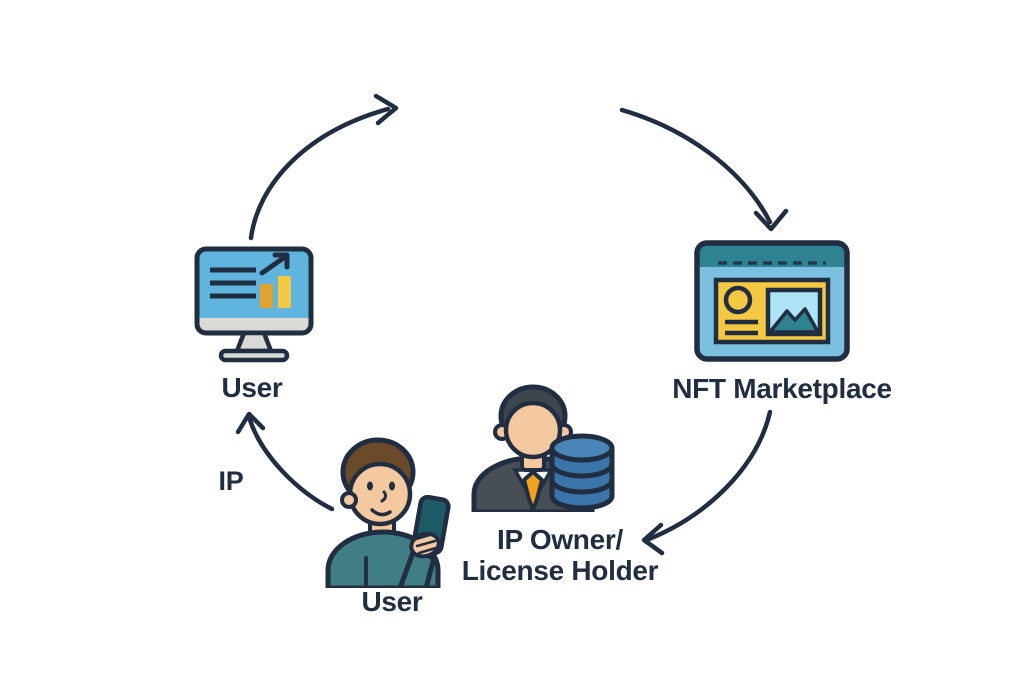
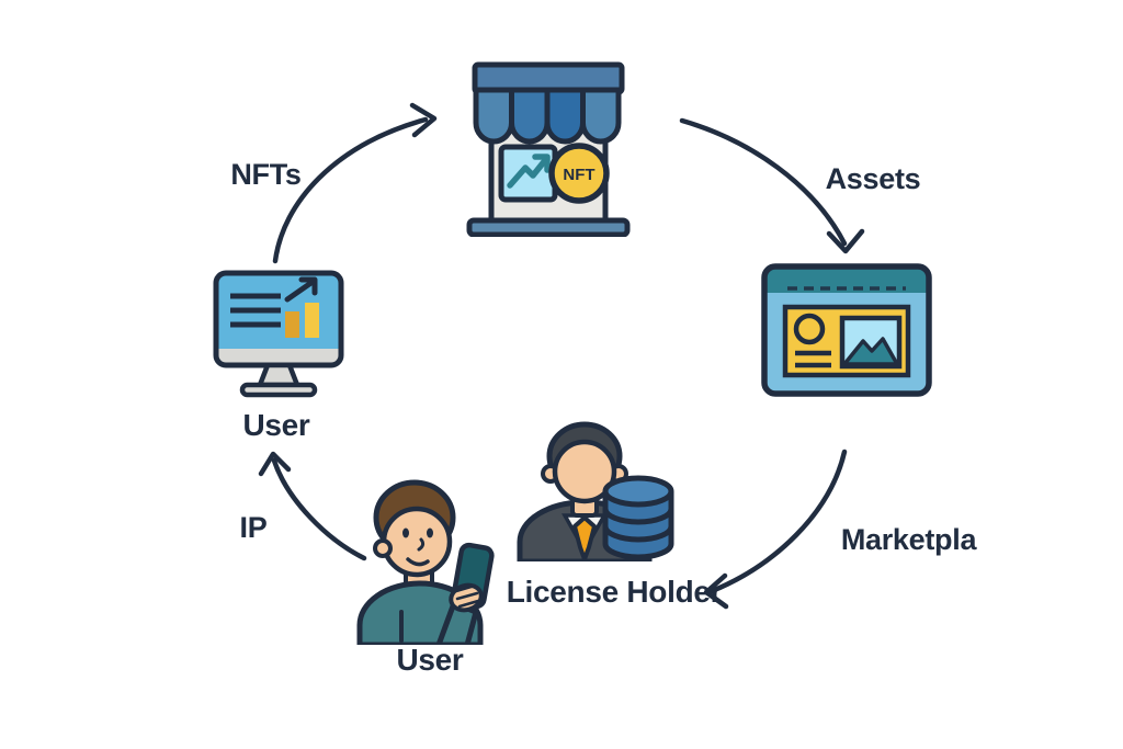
+ NFT
  User
- NFT Marketplace
- IP Owner/
  License Holder
  User
+ NFTs
+ Assets
+ Marketpla
  IP
